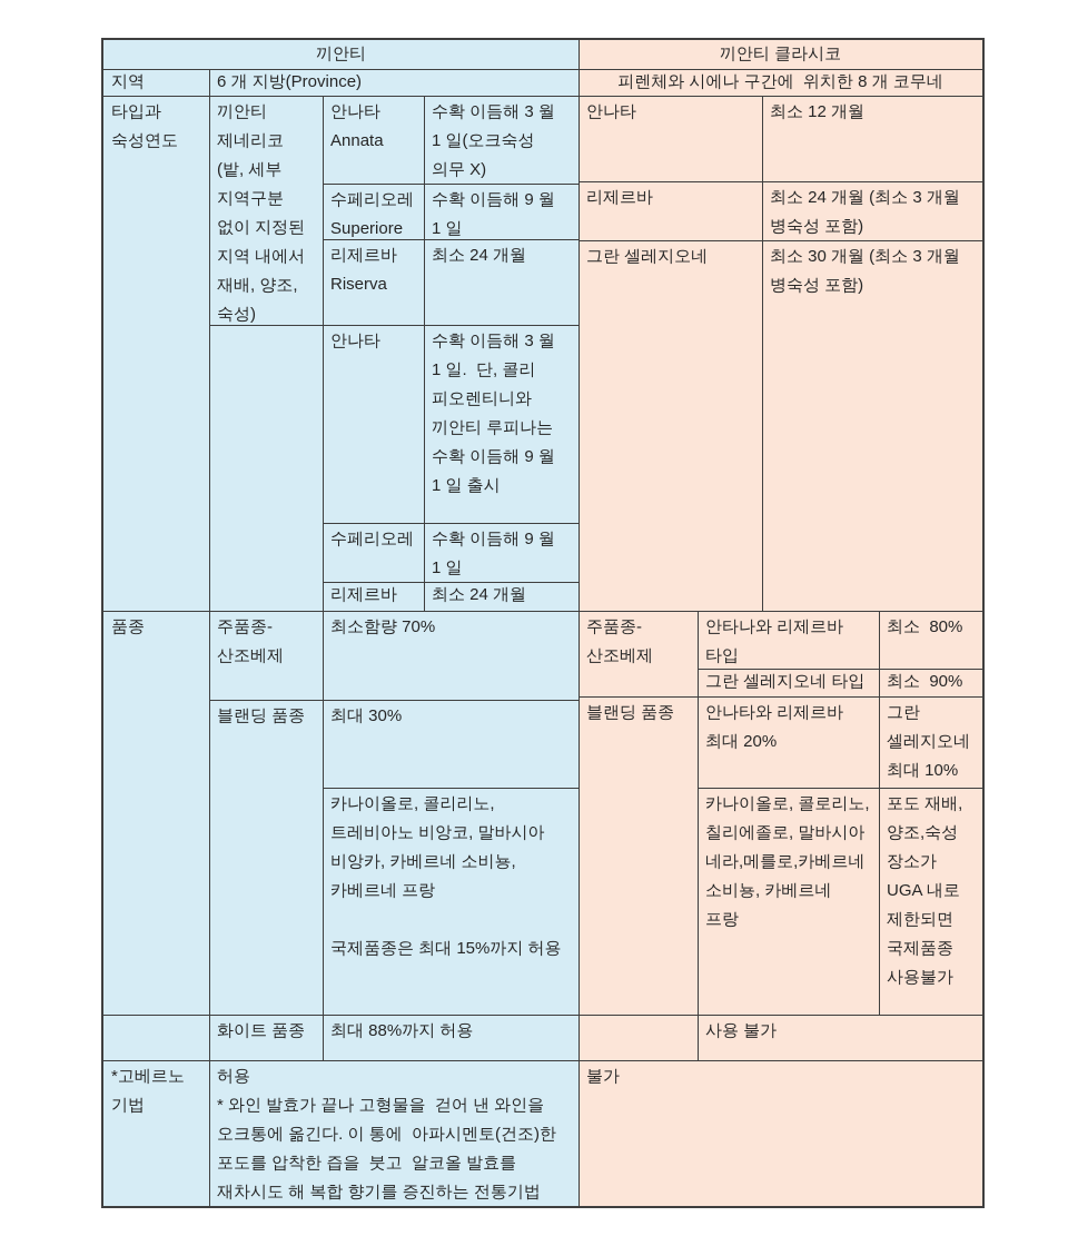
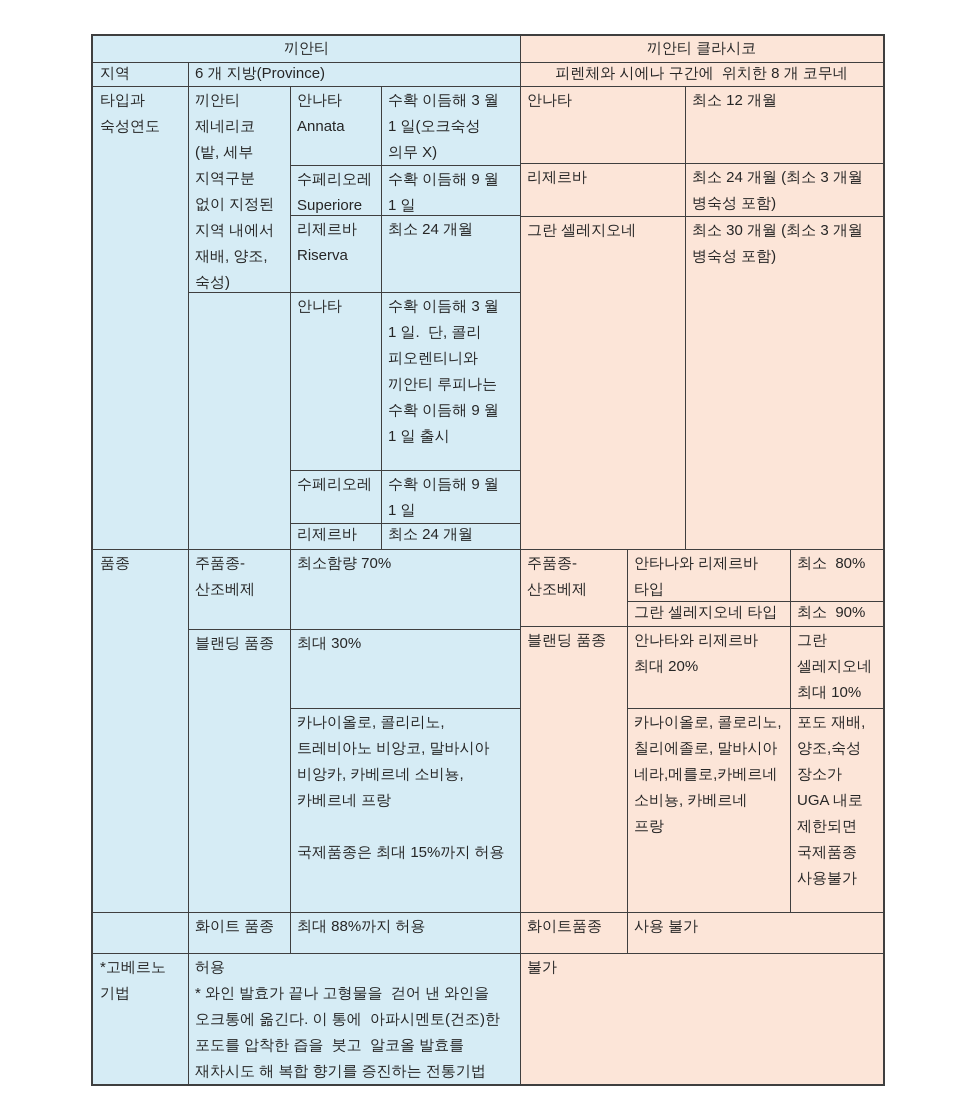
  끼안티
  끼안티 클라시코
  지역
  6 개 지방(Province)
  피렌체와 시에나 구간에 위치한 8 개 코무네
  타입과
  숙성연도
  끼안티
  제네리코
  (밭, 세부
  지역구분
  없이 지정된
  지역 내에서
  재배, 양조,
  숙성)
  안나타
  Annata
  수확 이듬해 3 월
  1 일(오크숙성
  의무 X)
  수페리오레
  Superiore
  수확 이듬해 9 월
  1 일
  리제르바
  Riserva
  최소 24 개월
  안나타
  수확 이듬해 3 월
  1 일. 단, 콜리
  피오렌티니와
  끼안티 루피나는
  수확 이듬해 9 월
  1 일 출시
  수페리오레
  수확 이듬해 9 월
  1 일
  리제르바
  최소 24 개월
  안나타
  최소 12 개월
  리제르바
  최소 24 개월 (최소 3 개월
  병숙성 포함)
  그란 셀레지오네
  최소 30 개월 (최소 3 개월
  병숙성 포함)
  품종
  주품종-
  산조베제
  최소함량 70%
  블랜딩 품종
  최대 30%
  카나이올로, 콜리리노,
  트레비아노 비앙코, 말바시아
  비앙카, 카베르네 소비뇽,
  카베르네 프랑
  국제품종은 최대 15%까지 허용
  화이트 품종
  최대 88%까지 허용
  주품종-
  산조베제
  안타나와 리제르바
  타입
  최소 80%
  그란 셀레지오네 타입
  최소 90%
  블랜딩 품종
  안나타와 리제르바
  최대 20%
  그란
  셀레지오네
  최대 10%
  카나이올로, 콜로리노,
  칠리에졸로, 말바시아
  네라,메를로,카베르네
  소비뇽, 카베르네
  프랑
  포도 재배,
  양조,숙성
  장소가
  UGA 내로
  제한되면
  국제품종
  사용불가
+ 화이트품종
  사용 불가
  *고베르노
  기법
  허용
  * 와인 발효가 끝나 고형물을 걷어 낸 와인을
  오크통에 옮긴다. 이 통에 아파시멘토(건조)한
  포도를 압착한 즙을 붓고 알코올 발효를
  재차시도 해 복합 향기를 증진하는 전통기법
  불가
